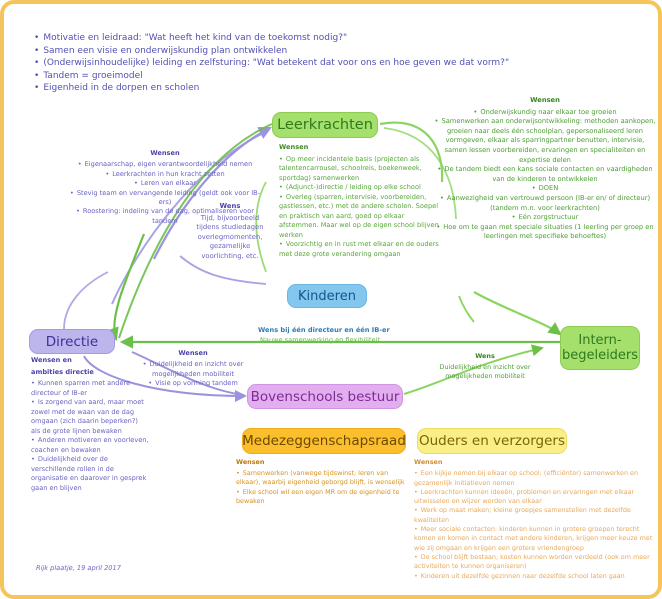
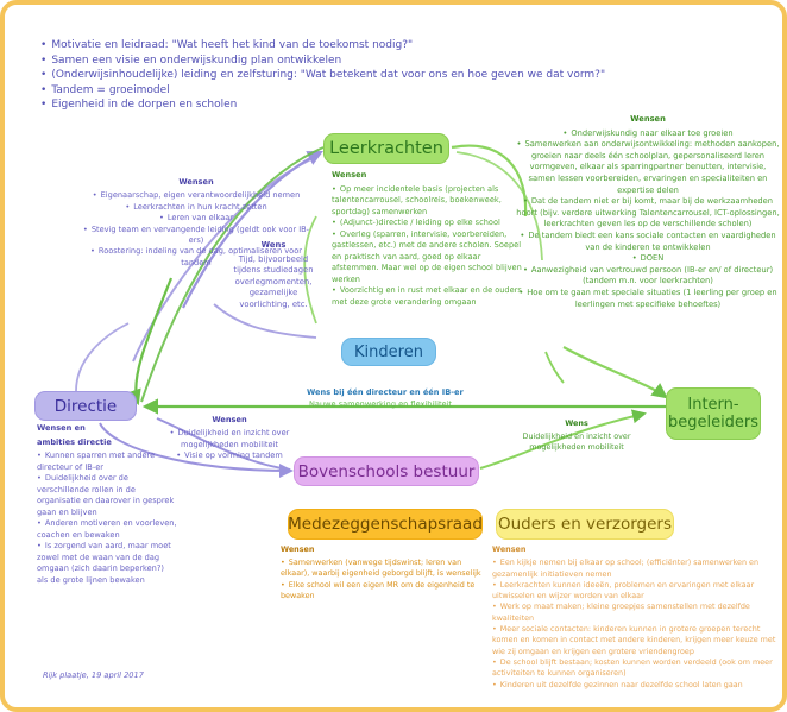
  Motivatie en leidraad: "Wat heeft het kind van de toekomst nodig?"
  Samen een visie en onderwijskundig plan ontwikkelen
  (Onderwijsinhoudelijke) leiding en zelfsturing: "Wat betekent dat voor ons en hoe geven we dat vorm?"
  Tandem = groeimodel
  Eigenheid in de dorpen en scholen
  Leerkrachten
  Kinderen
  Directie
  Intern-
  begeleiders
  Bovenschools bestuur
  Medezeggenschapsraad
  Ouders en verzorgers
  Wens bij één directeur en één IB-er
  Nauwe samenwerking en flexibiliteit
  Wensen
  Eigenaarschap, eigen verantwoordelijkheid nemen
  Leerkrachten in hun kracht zetten
  Leren van elkaar
  Stevig team en vervangende leiding (geldt ook voor IB-ers)
  Roostering: indeling van de dag, optimaliseren voor tandem
  Wens
  Tijd, bijvoorbeeld tijdens studiedagen overlegmomenten, gezamelijke voorlichting, etc.
  Wensen
  Op meer incidentele basis (projecten als talentencarrousel, schoolreis, boekenweek, sportdag) samenwerken
  (Adjunct-)directie / leiding op elke school
  Overleg (sparren, intervisie, voorbereiden, gastlessen, etc.) met de andere scholen. Soepel en praktisch van aard, goed op elkaar afstemmen. Maar wel op de eigen school blijven werken
  Voorzichtig en in rust met elkaar en de ouders met deze grote verandering omgaan
  Wensen
  Onderwijskundig naar elkaar toe groeien
  Samenwerken aan onderwijsontwikkeling: methoden aankopen, groeien naar deels één schoolplan, gepersonaliseerd leren vormgeven, elkaar als sparringpartner benutten, intervisie, samen lessen voorbereiden, ervaringen en specialiteiten en expertise delen
+ Dat de tandem niet er bij komt, maar bij de werkzaamheden hoort (bijv. verdere uitwerking Talentencarrousel, ICT-oplossingen, leerkrachten geven les op de verschillende scholen)
  De tandem biedt een kans sociale contacten en vaardigheden van de kinderen te ontwikkelen
  DOEN
  Aanwezigheid van vertrouwd persoon (IB-er en/ of directeur) (tandem m.n. voor leerkrachten)
- Eén zorgstructuur
  Hoe om te gaan met speciale situaties (1 leerling per groep en leerlingen met specifieke behoeftes)
  Wensen en
  ambities directie
  Kunnen sparren met andere directeur of IB-er
- Is zorgend van aard, maar moet zowel met de waan van de dag omgaan (zich daarin beperken?) als de grote lijnen bewaken
+ Duidelijkheid over de verschillende rollen in de organisatie en daarover in gesprek gaan en blijven
  Anderen motiveren en voorleven, coachen en bewaken
- Duidelijkheid over de verschillende rollen in de organisatie en daarover in gesprek gaan en blijven
+ Is zorgend van aard, maar moet zowel met de waan van de dag omgaan (zich daarin beperken?) als de grote lijnen bewaken
  Wensen
  Duidelijkheid en inzicht over mogelijkheden mobiliteit
  Visie op vorming tandem
  Wens
  Duidelijkheid en inzicht over mogelijkheden mobiliteit
  Wensen
  Samenwerken (vanwege tijdswinst; leren van elkaar), waarbij eigenheid geborgd blijft, is wenselijk
  Elke school wil een eigen MR om de eigenheid te bewaken
  Wensen
  Een kijkje nemen bij elkaar op school; (efficiënter) samenwerken en gezamenlijk initiatieven nemen
  Leerkrachten kunnen ideeën, problemen en ervaringen met elkaar uitwisselen en wijzer worden van elkaar
  Werk op maat maken; kleine groepjes samenstellen met dezelfde kwaliteiten
  Meer sociale contacten: kinderen kunnen in grotere groepen terecht komen en komen in contact met andere kinderen, krijgen meer keuze met wie zij omgaan en krijgen een grotere vriendengroep
  De school blijft bestaan; kosten kunnen worden verdeeld (ook om meer activiteiten te kunnen organiseren)
  Kinderen uit dezelfde gezinnen naar dezelfde school laten gaan
  Rijk plaatje, 19 april 2017
